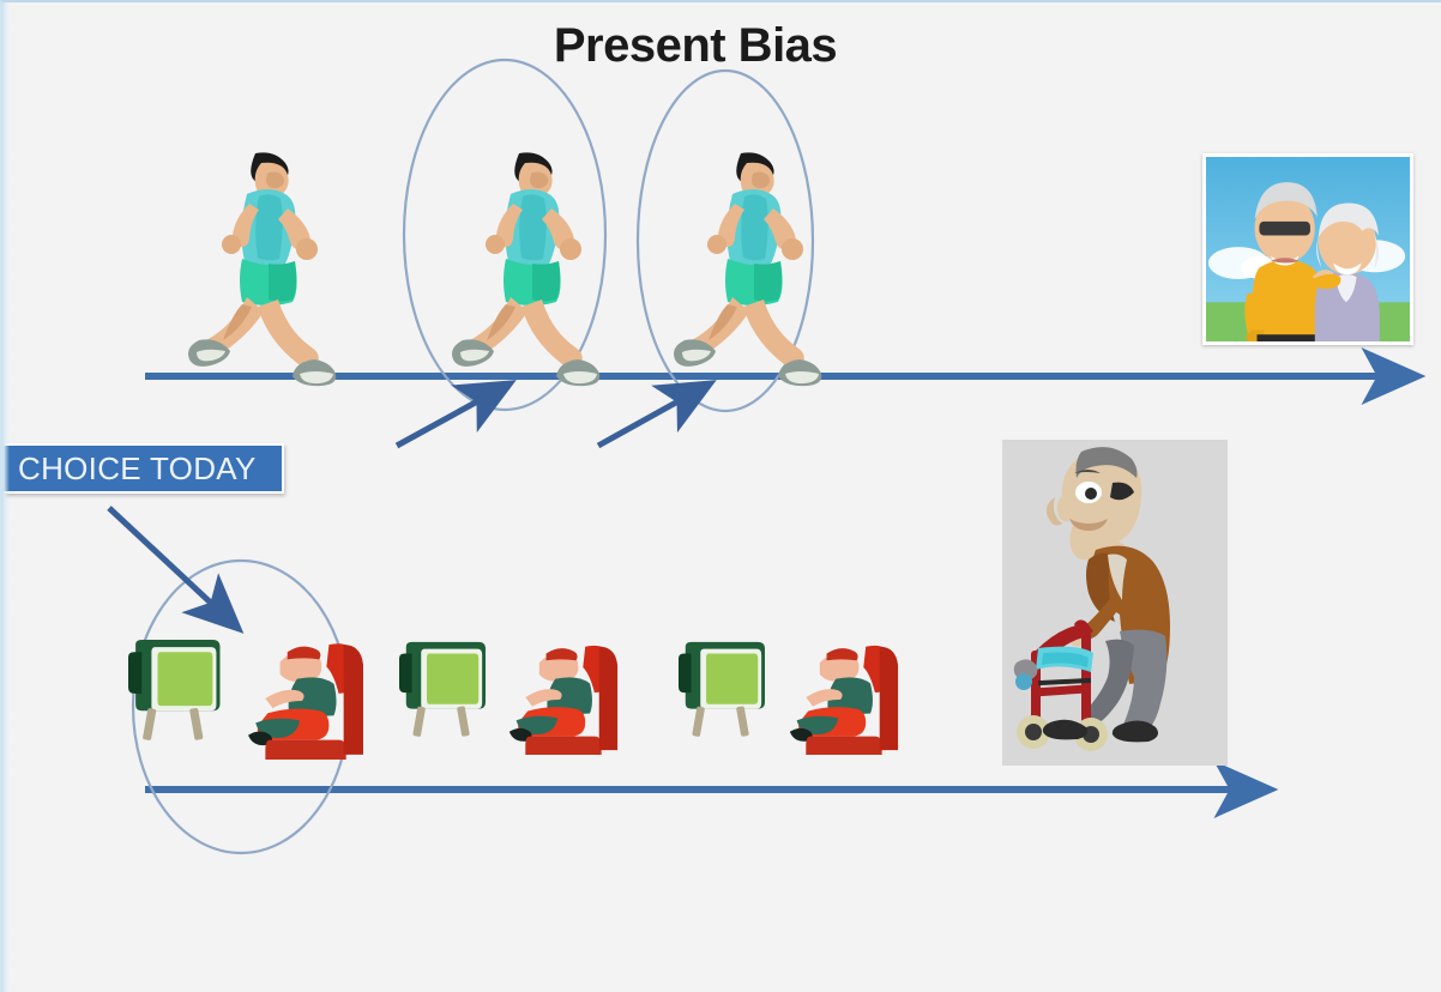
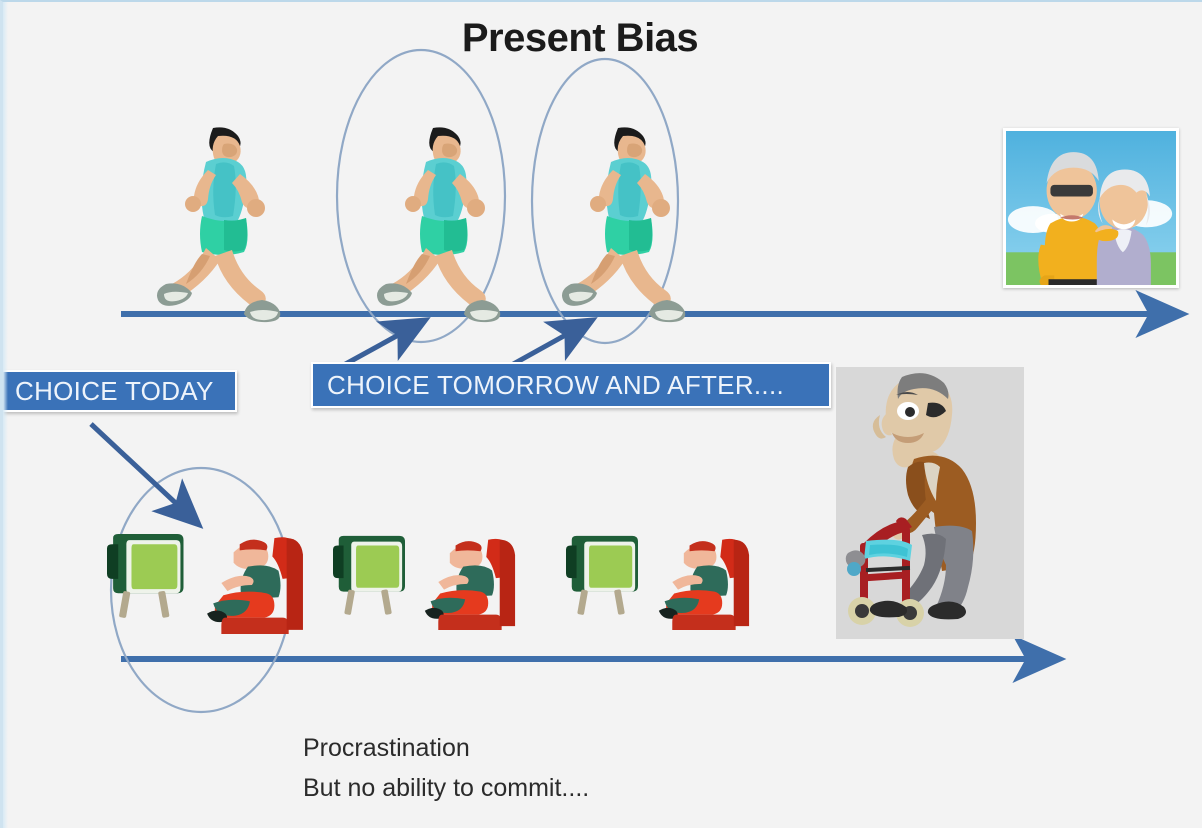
  Present Bias
  CHOICE TODAY
+ CHOICE TOMORROW AND AFTER....
+ Procrastination
+ But no ability to commit....
